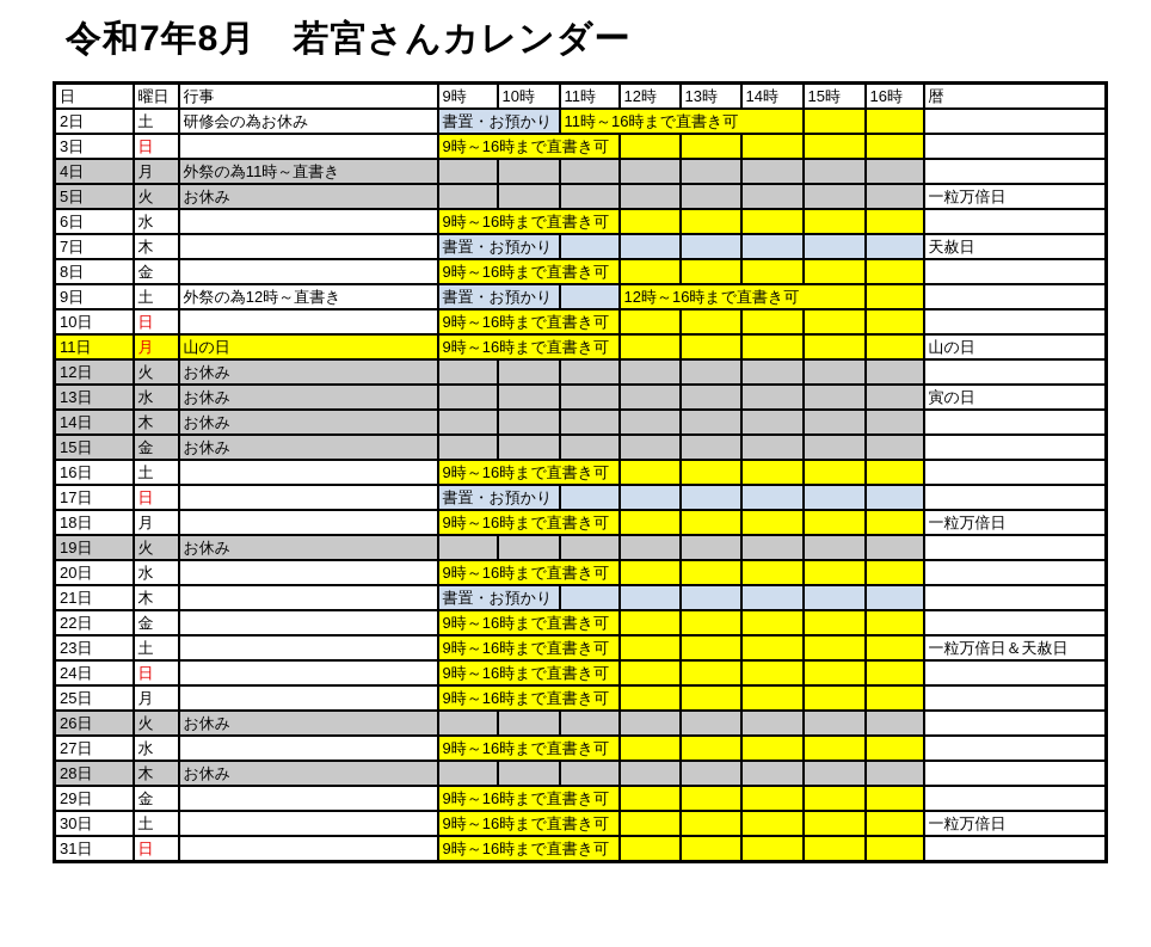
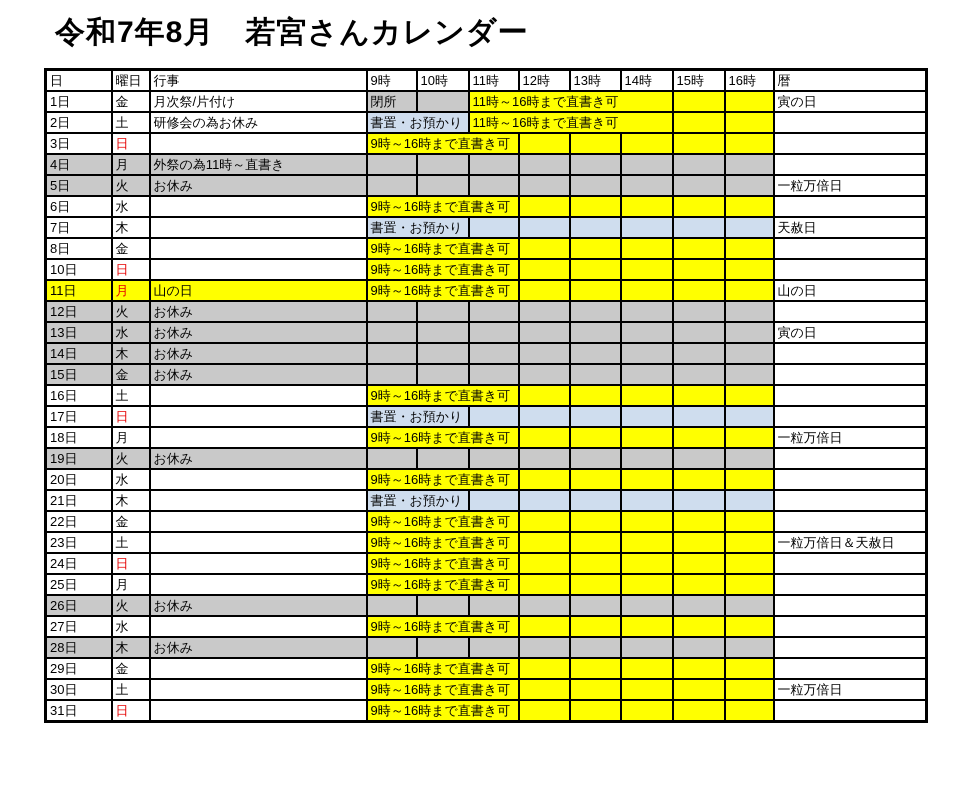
  令和7年8月 若宮さんカレンダー
  日	曜日	行事	9時	10時	11時	12時	13時	14時	15時	16時	暦
+ 1日	金	月次祭/片付け	閉所		11時～16時まで直書き可			寅の日
  2日	土	研修会の為お休み	書置・お預かり	11時～16時まで直書き可
  3日	日		9時～16時まで直書き可
  4日	月	外祭の為11時～直書き
  5日	火	お休み									一粒万倍日
  6日	水		9時～16時まで直書き可
  7日	木		書置・お預かり							天赦日
  8日	金		9時～16時まで直書き可
- 9日	土	外祭の為12時～直書き	書置・お預かり		12時～16時まで直書き可
  10日	日		9時～16時まで直書き可
  11日	月	山の日	9時～16時まで直書き可						山の日
  12日	火	お休み
  13日	水	お休み									寅の日
  14日	木	お休み
  15日	金	お休み
  16日	土		9時～16時まで直書き可
  17日	日		書置・お預かり
  18日	月		9時～16時まで直書き可						一粒万倍日
  19日	火	お休み
  20日	水		9時～16時まで直書き可
  21日	木		書置・お預かり
  22日	金		9時～16時まで直書き可
  23日	土		9時～16時まで直書き可						一粒万倍日＆天赦日
  24日	日		9時～16時まで直書き可
  25日	月		9時～16時まで直書き可
  26日	火	お休み
  27日	水		9時～16時まで直書き可
  28日	木	お休み
  29日	金		9時～16時まで直書き可
  30日	土		9時～16時まで直書き可						一粒万倍日
  31日	日		9時～16時まで直書き可
